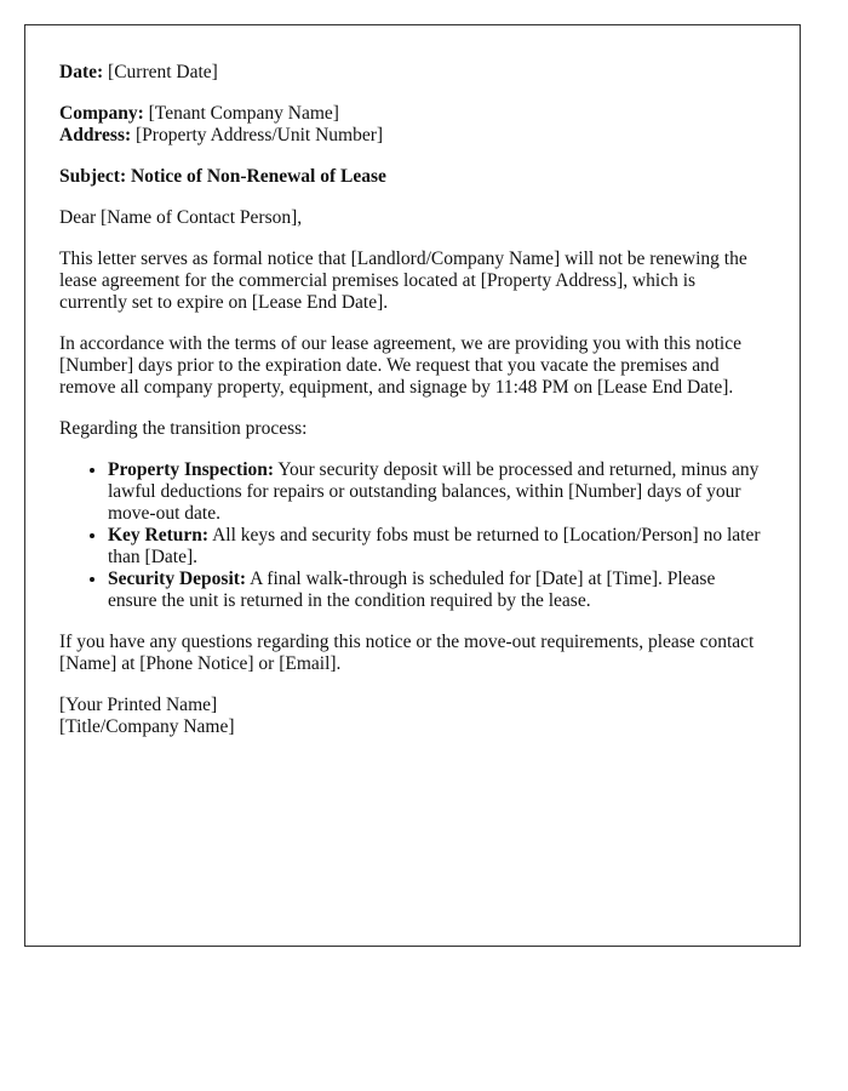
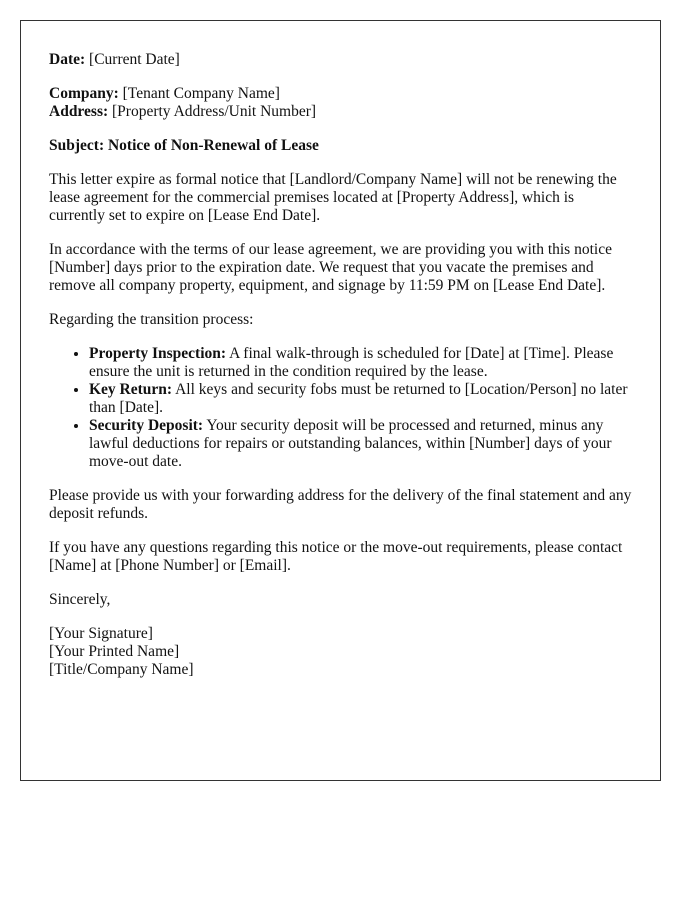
  Date: [Current Date]
  Company: [Tenant Company Name]
  Address: [Property Address/Unit Number]
  Subject: Notice of Non-Renewal of Lease
- Dear [Name of Contact Person],
- This letter serves as formal notice that [Landlord/Company Name] will not be renewing the lease agreement for the commercial premises located at [Property Address], which is currently set to expire on [Lease End Date].
+ This letter expire as formal notice that [Landlord/Company Name] will not be renewing the lease agreement for the commercial premises located at [Property Address], which is currently set to expire on [Lease End Date].
- In accordance with the terms of our lease agreement, we are providing you with this notice [Number] days prior to the expiration date. We request that you vacate the premises and remove all company property, equipment, and signage by 11:48 PM on [Lease End Date].
+ In accordance with the terms of our lease agreement, we are providing you with this notice [Number] days prior to the expiration date. We request that you vacate the premises and remove all company property, equipment, and signage by 11:59 PM on [Lease End Date].
  Regarding the transition process:
- Property Inspection: Your security deposit will be processed and returned, minus any lawful deductions for repairs or outstanding balances, within [Number] days of your move-out date.
+ Property Inspection: A final walk-through is scheduled for [Date] at [Time]. Please ensure the unit is returned in the condition required by the lease.
  Key Return: All keys and security fobs must be returned to [Location/Person] no later than [Date].
- Security Deposit: A final walk-through is scheduled for [Date] at [Time]. Please ensure the unit is returned in the condition required by the lease.
+ Security Deposit: Your security deposit will be processed and returned, minus any lawful deductions for repairs or outstanding balances, within [Number] days of your move-out date.
+ Please provide us with your forwarding address for the delivery of the final statement and any deposit refunds.
- If you have any questions regarding this notice or the move-out requirements, please contact [Name] at [Phone Notice] or [Email].
+ If you have any questions regarding this notice or the move-out requirements, please contact [Name] at [Phone Number] or [Email].
+ Sincerely,
+ [Your Signature]
  [Your Printed Name]
  [Title/Company Name]
